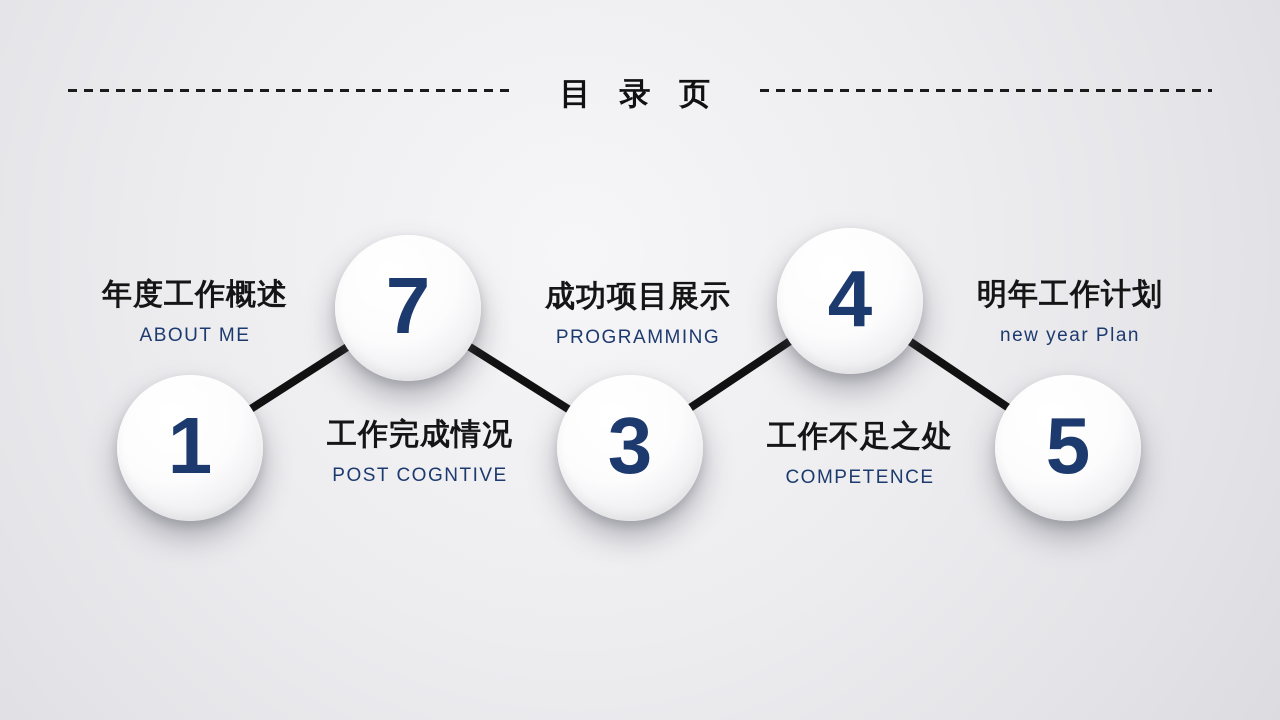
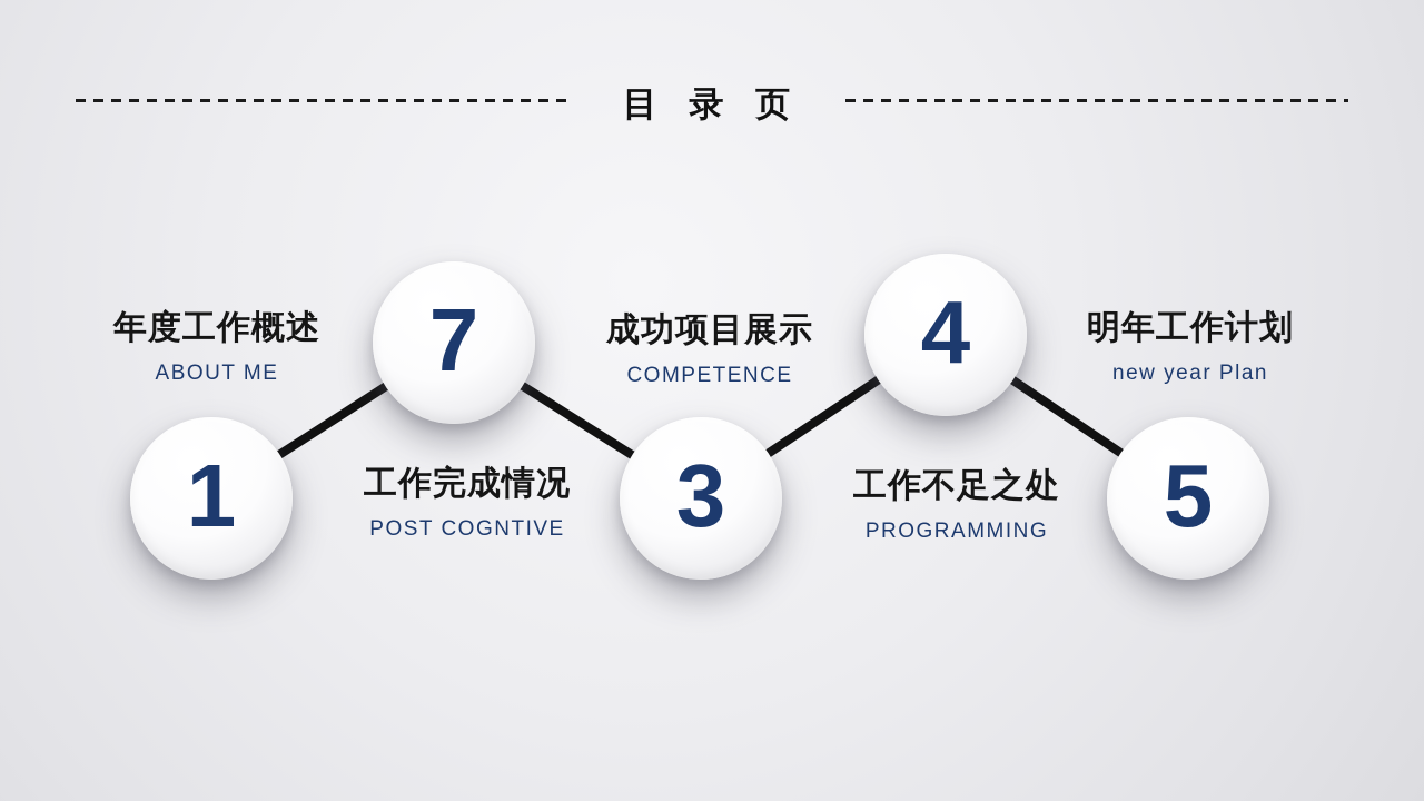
  目 录 页
  1
  7
  3
  4
  5
  年度工作概述
  ABOUT ME
  工作完成情况
  POST COGNTIVE
  成功项目展示
- PROGRAMMING
+ COMPETENCE
  工作不足之处
- COMPETENCE
+ PROGRAMMING
  明年工作计划
  new year Plan
